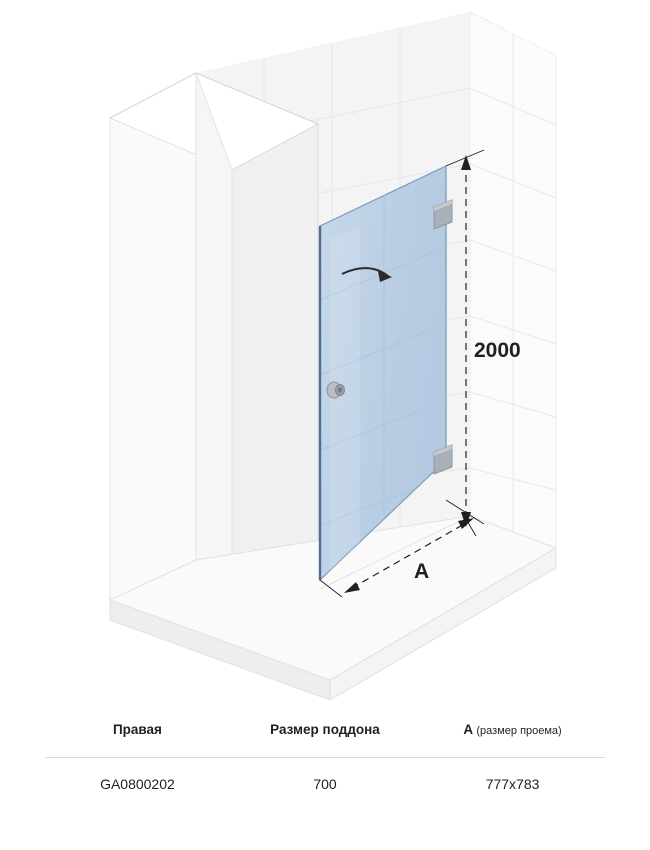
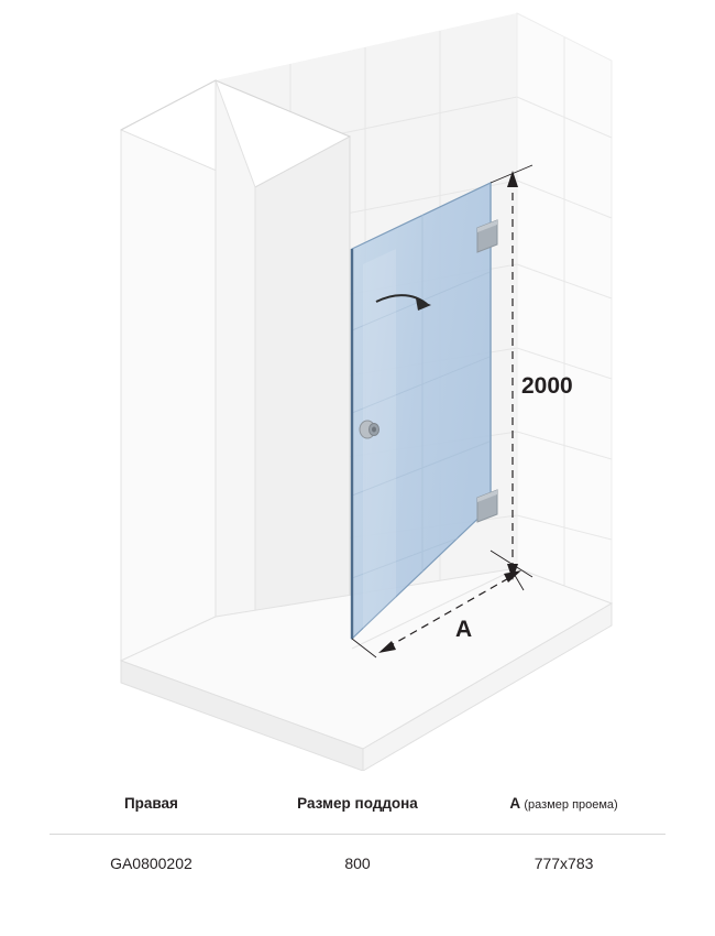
  2000
  A
  Правая	Размер поддона	A (размер проема)
- GA0800202	700	777x783
+ GA0800202	800	777x783
